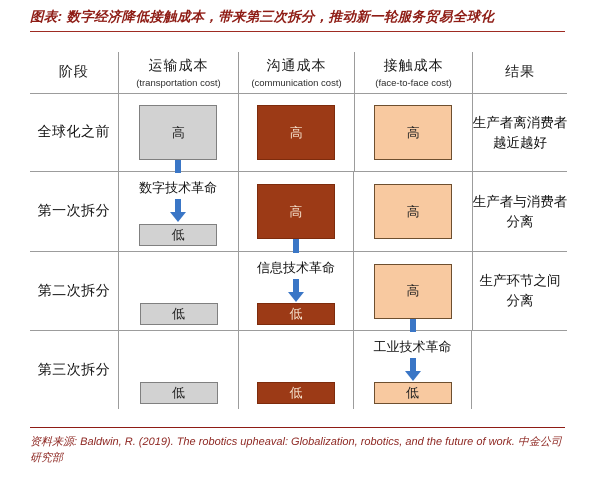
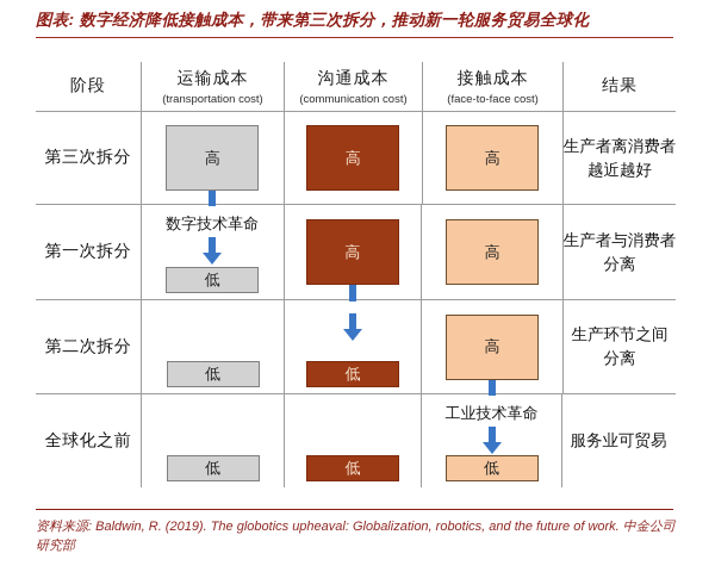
  图表: 数字经济降低接触成本，带来第三次拆分，推动新一轮服务贸易全球化
  阶段
  运输成本
  (transportation cost)
  沟通成本
  (communication cost)
  接触成本
  (face-to-face cost)
  结果
- 全球化之前
+ 第三次拆分
  高
  高
  高
  生产者离消费者
  越近越好
  第一次拆分
  数字技术革命
  低
  高
  高
  生产者与消费者
  分离
  第二次拆分
  低
- 信息技术革命
  低
  高
  生产环节之间
  分离
- 第三次拆分
+ 全球化之前
  低
  低
  工业技术革命
  低
+ 服务业可贸易
- 资料来源: Baldwin, R. (2019). The robotics upheaval: Globalization, robotics, and the future of work. 中金公司研究部
+ 资料来源: Baldwin, R. (2019). The globotics upheaval: Globalization, robotics, and the future of work. 中金公司研究部
